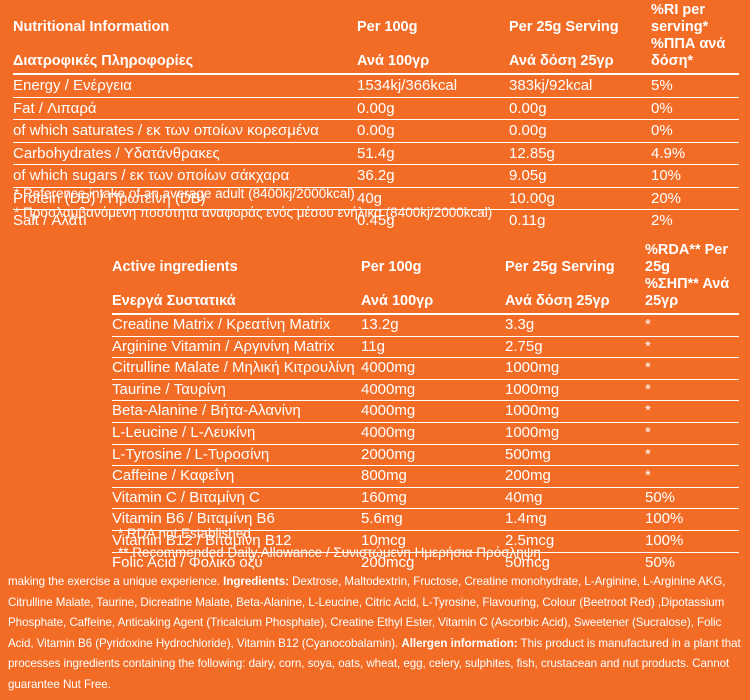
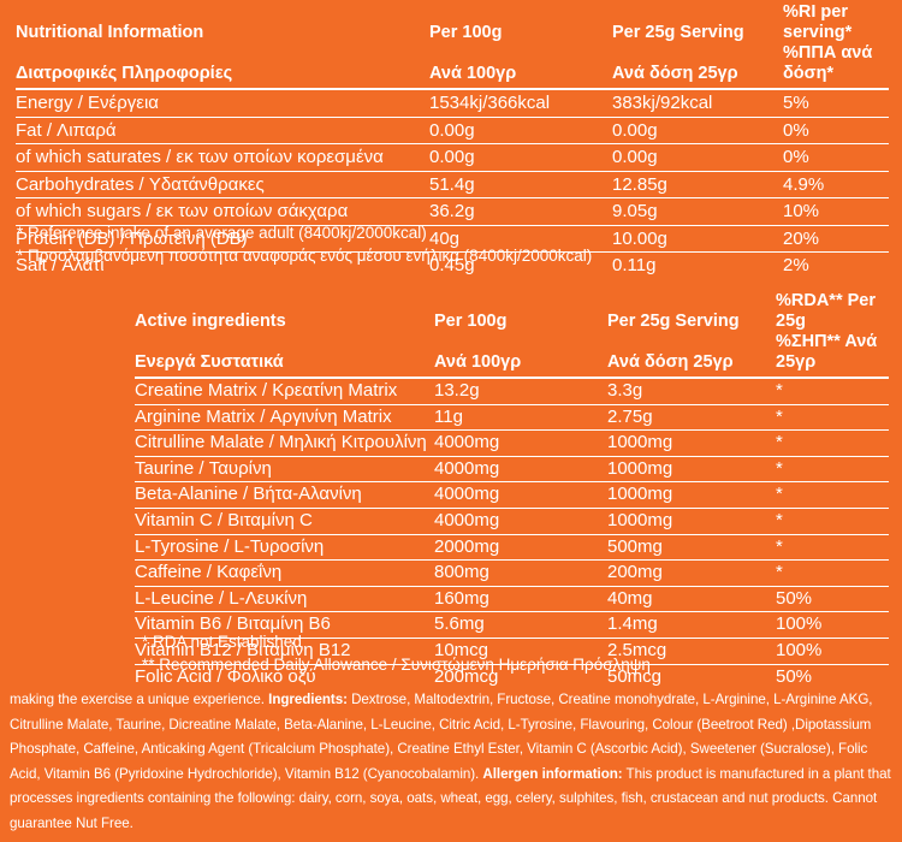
  Nutritional Information	Per 100g	Per 25g Serving	%RI per serving*
  Διατροφικές Πληροφορίες	Ανά 100γρ	Ανά δόση 25γρ	%ΠΠΑ ανά δόση*
  Energy / Ενέργεια	1534kj/366kcal	383kj/92kcal	5%
  Fat / Λιπαρά	0.00g	0.00g	0%
  of which saturates / εκ των οποίων κορεσμένα	0.00g	0.00g	0%
  Carbohydrates / Υδατάνθρακες	51.4g	12.85g	4.9%
  of which sugars / εκ των οποίων σάκχαρα	36.2g	9.05g	10%
  Protein (DB) / Πρωτεΐνη (DB)	40g	10.00g	20%
  Salt / Αλάτι	0.45g	0.11g	2%
  * Reference intake of an average adult (8400kj/2000kcal)
  * Προσλαμβανόμενη ποσότητα αναφοράς ενός μέσου ενήλικα (8400kj/2000kcal)
  Active ingredients	Per 100g	Per 25g Serving	%RDA** Per 25g
  Ενεργά Συστατικά	Ανά 100γρ	Ανά δόση 25γρ	%ΣΗΠ** Ανά 25γρ
  Creatine Matrix / Κρεατίνη Matrix	13.2g	3.3g	*
- Arginine Vitamin / Αργινίνη Matrix	11g	2.75g	*
+ Arginine Matrix / Αργινίνη Matrix	11g	2.75g	*
  Citrulline Malate / Μηλική Κιτρουλίνη	4000mg	1000mg	*
  Taurine / Ταυρίνη	4000mg	1000mg	*
  Beta-Alanine / Βήτα-Αλανίνη	4000mg	1000mg	*
- L-Leucine / L-Λευκίνη	4000mg	1000mg	*
+ Vitamin C / Βιταμίνη C	4000mg	1000mg	*
  L-Tyrosine / L-Τυροσίνη	2000mg	500mg	*
  Caffeine / Καφεΐνη	800mg	200mg	*
- Vitamin C / Βιταμίνη C	160mg	40mg	50%
+ L-Leucine / L-Λευκίνη	160mg	40mg	50%
  Vitamin B6 / Βιταμίνη B6	5.6mg	1.4mg	100%
  Vitamin B12 / Βιταμίνη B12	10mcg	2.5mcg	100%
  Folic Acid / Φολικό οξύ	200mcg	50mcg	50%
  * RDA not Established
  ** Recommended Daily Allowance / Συνιστώμενη Ημερήσια Πρόσληψη
  making the exercise a unique experience. Ingredients: Dextrose, Maltodextrin, Fructose, Creatine monohydrate, L-Arginine, L-Arginine AKG, Citrulline Malate, Taurine, Dicreatine Malate, Beta-Alanine, L-Leucine, Citric Acid, L-Tyrosine, Flavouring, Colour (Beetroot Red) ,Dipotassium Phosphate, Caffeine, Anticaking Agent (Tricalcium Phosphate), Creatine Ethyl Ester, Vitamin C (Ascorbic Acid), Sweetener (Sucralose), Folic Acid, Vitamin B6 (Pyridoxine Hydrochloride), Vitamin B12 (Cyanocobalamin). Allergen information: This product is manufactured in a plant that processes ingredients containing the following: dairy, corn, soya, oats, wheat, egg, celery, sulphites, fish, crustacean and nut products. Cannot guarantee Nut Free.
